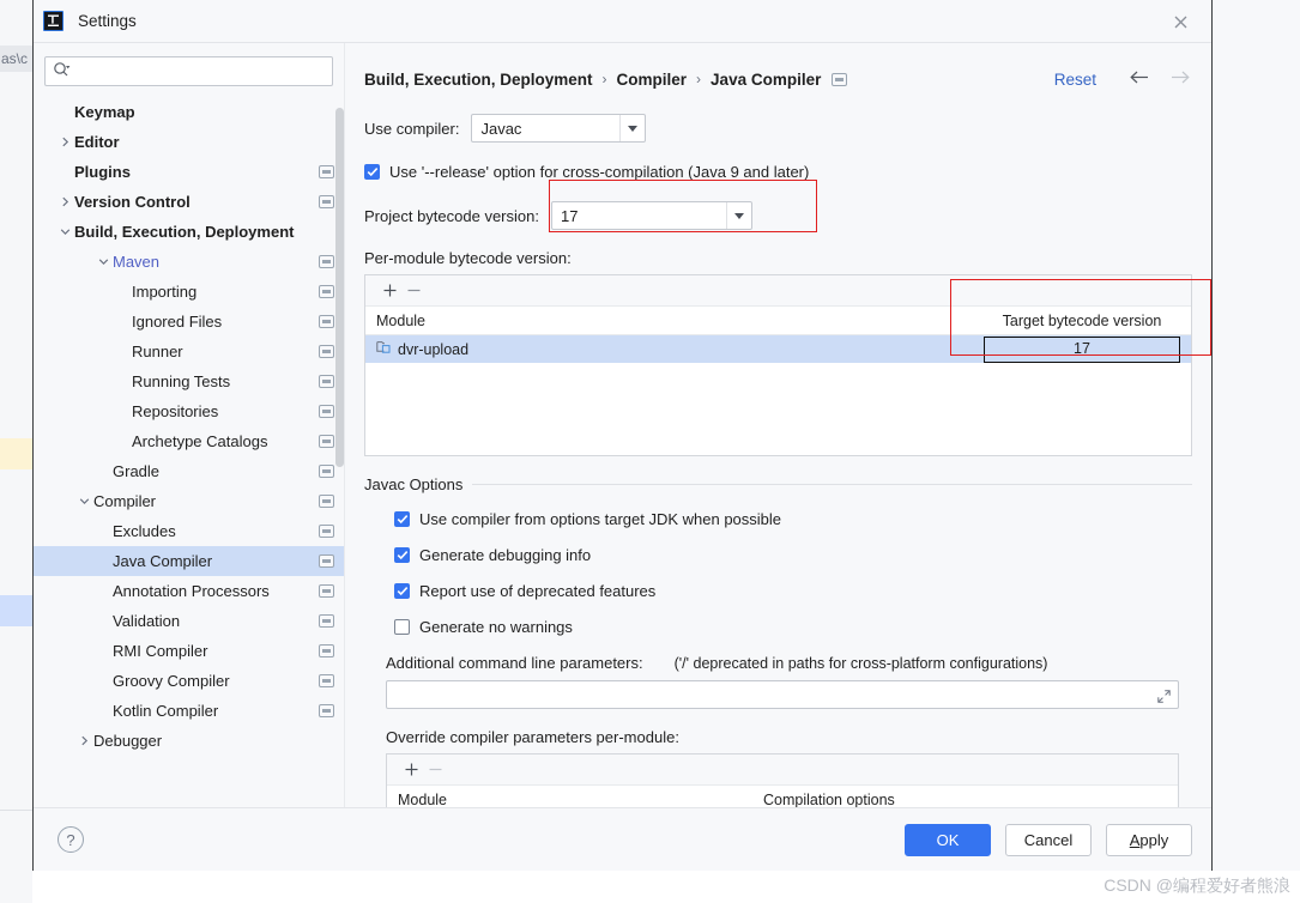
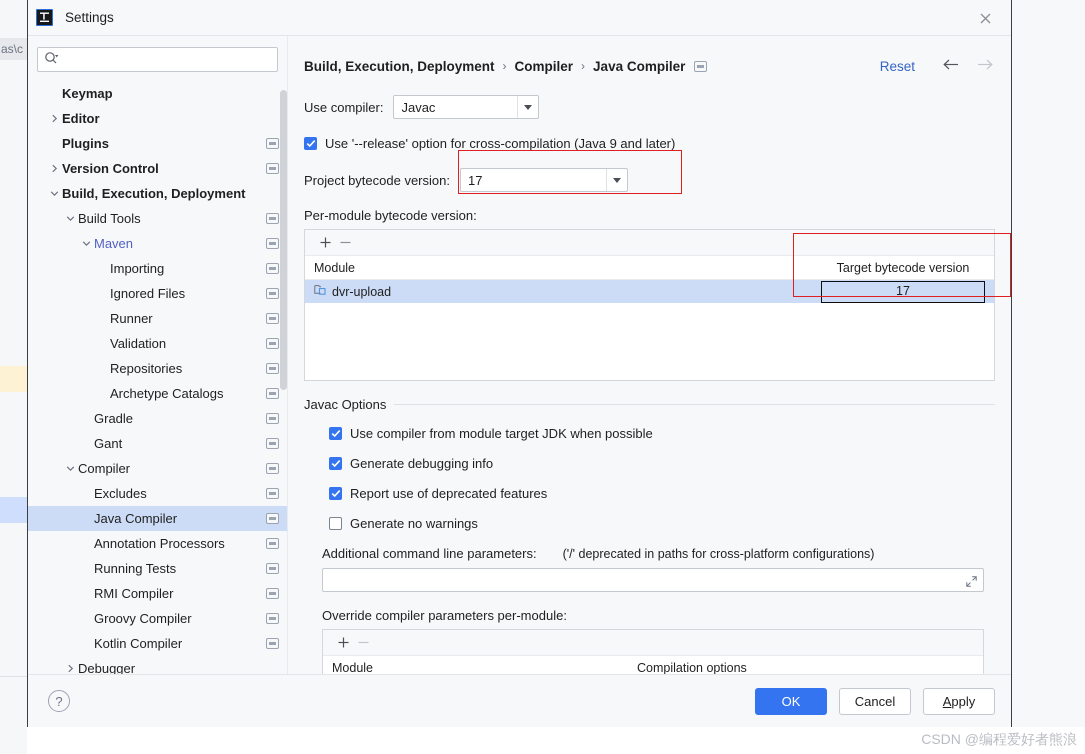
  as\c
  Settings
  Keymap
  Editor
  Plugins
  Version Control
  Build, Execution, Deployment
+ Build Tools
  Maven
  Importing
  Ignored Files
  Runner
- Running Tests
+ Validation
  Repositories
  Archetype Catalogs
  Gradle
+ Gant
  Compiler
  Excludes
  Java Compiler
  Annotation Processors
- Validation
+ Running Tests
  RMI Compiler
  Groovy Compiler
  Kotlin Compiler
  Debugger
  Build, Execution, Deployment
  ›
  Compiler
  ›
  Java Compiler
  Reset
  Use compiler:
  Javac
  Use '--release' option for cross-compilation (Java 9 and later)
  Project bytecode version:
  17
  Per-module bytecode version:
  Module
  Target bytecode version
  dvr-upload
  17
  Javac Options
- Use compiler from options target JDK when possible
+ Use compiler from module target JDK when possible
  Generate debugging info
  Report use of deprecated features
  Generate no warnings
  Additional command line parameters:
  ('/' deprecated in paths for cross-platform configurations)
  Override compiler parameters per-module:
  Module
  Compilation options
  ?
  OK
  Cancel
  A
  pply
  CSDN @编程爱好者熊浪
